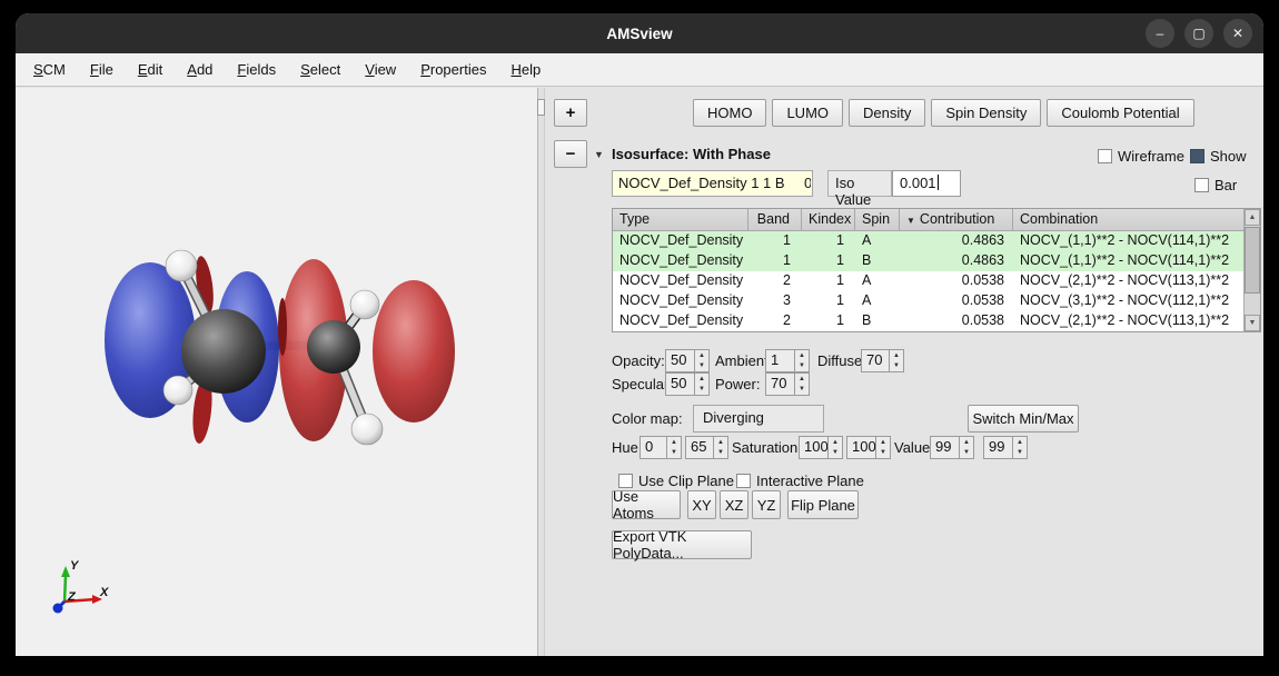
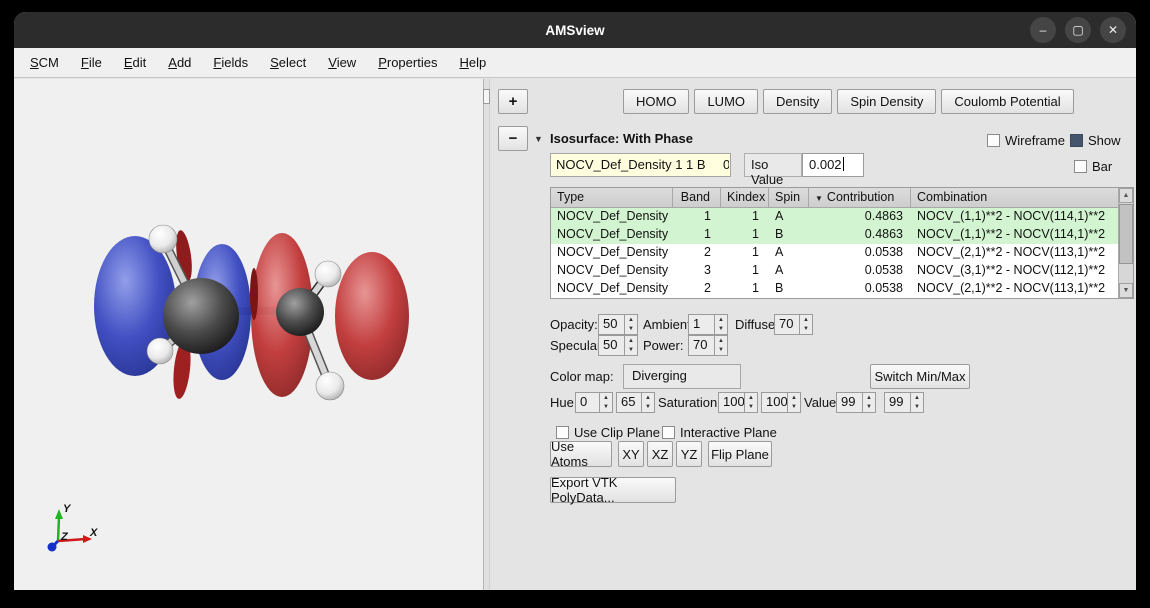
  AMSview
  –
  ▢
  ✕
  SCM
  File
  Edit
  Add
  Fields
  Select
  View
  Properties
  Help
  Y
  X
  Z
  +
  HOMO
  LUMO
  Density
  Spin Density
  Coulomb Potential
  −
  ▼
  Isosurface: With Phase
  Wireframe
  Show
  NOCV_Def_Density 1 1 B
  0
  Iso Value
- 0.001
+ 0.002
  Bar
  Type
  Band
  Kindex
  Spin
  ▼ Contribution
  Combination
  NOCV_Def_Density
  1
  1
  A
  0.4863
  NOCV_(1,1)**2 - NOCV(114,1)**2
  NOCV_Def_Density
  1
  1
  B
  0.4863
  NOCV_(1,1)**2 - NOCV(114,1)**2
  NOCV_Def_Density
  2
  1
  A
  0.0538
  NOCV_(2,1)**2 - NOCV(113,1)**2
  NOCV_Def_Density
  3
  1
  A
  0.0538
  NOCV_(3,1)**2 - NOCV(112,1)**2
  NOCV_Def_Density
  2
  1
  B
  0.0538
  NOCV_(2,1)**2 - NOCV(113,1)**2
  Opacity:
  50
  Ambien
  1
  Diffuse
  70
  Specula
  50
  Power:
  70
  Color map:
  Diverging
  Switch Min/Max
  Hue
  0
  65
  Saturation
  100
  100
  Value
  99
  99
  Use Clip Plane
  Interactive Plane
  Use Atoms
  XY
  XZ
  YZ
  Flip Plane
  Export VTK PolyData...
